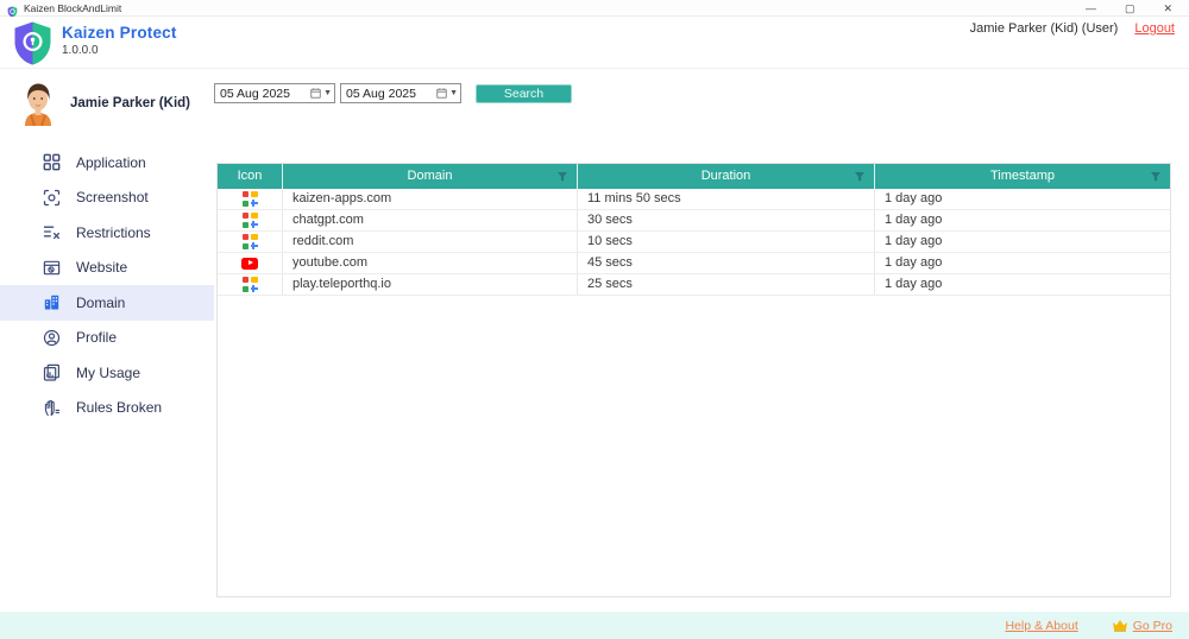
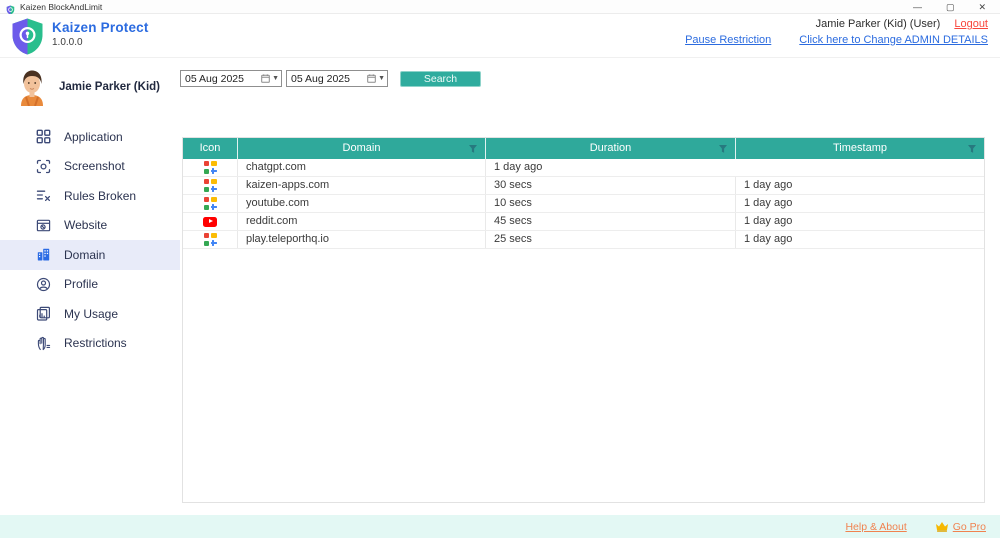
  Kaizen BlockAndLimit
  —
  ▢
  ✕
  Kaizen Protect
  1.0.0.0
  Jamie Parker (Kid) (User) Logout
+ Pause Restriction Click here to Change ADMIN DETAILS
  Jamie Parker (Kid)
  Application
  Screenshot
- Restrictions
+ Rules Broken
  Website
  Domain
  Profile
  My Usage
- Rules Broken
+ Restrictions
  05 Aug 2025
  05 Aug 2025
  Search
  Icon
  Domain
  Duration
  Timestamp
- kaizen-apps.com
+ chatgpt.com
- 11 mins 50 secs
  1 day ago
- chatgpt.com
+ kaizen-apps.com
  30 secs
  1 day ago
- reddit.com
+ youtube.com
  10 secs
  1 day ago
- youtube.com
+ reddit.com
  45 secs
  1 day ago
  play.teleporthq.io
  25 secs
  1 day ago
  Help & About
  Go Pro
